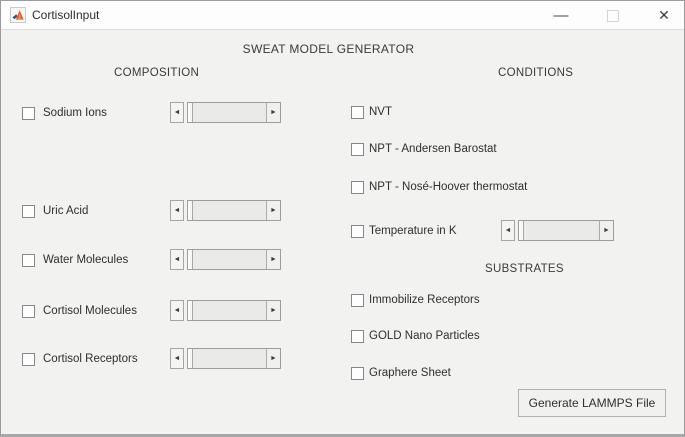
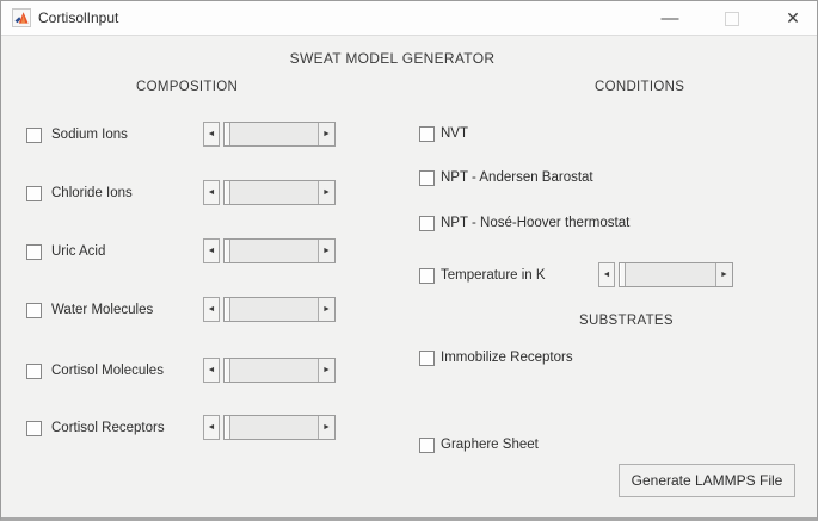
  CortisolInput
  —
  ✕
  SWEAT MODEL GENERATOR
  COMPOSITION
  CONDITIONS
  SUBSTRATES
  Sodium Ions
+ Chloride Ions
  Uric Acid
  Water Molecules
  Cortisol Molecules
  Cortisol Receptors
  NVT
  NPT - Andersen Barostat
  NPT - Nosé-Hoover thermostat
  Temperature in K
  Immobilize Receptors
- GOLD Nano Particles
  Graphere Sheet
  Generate LAMMPS File
